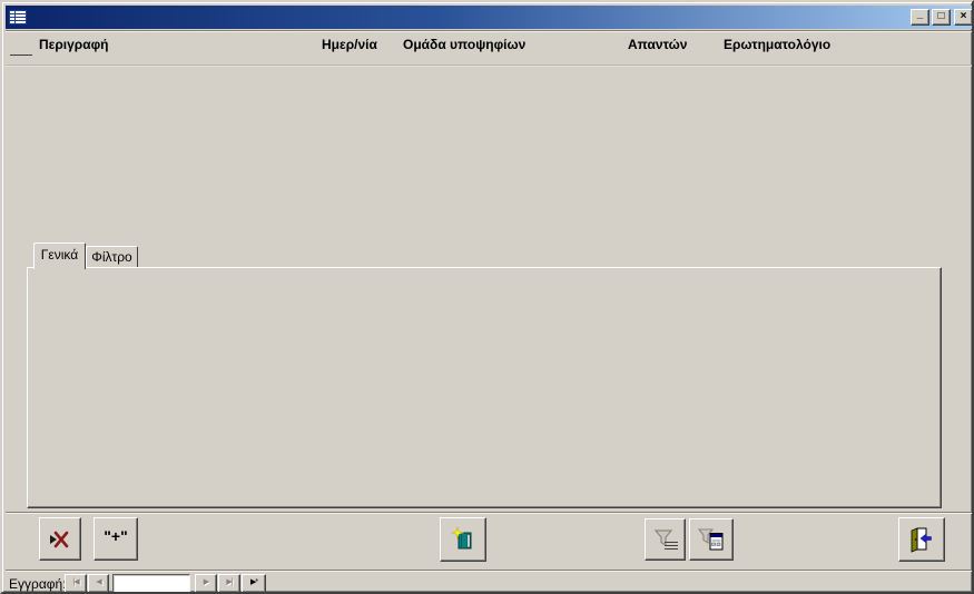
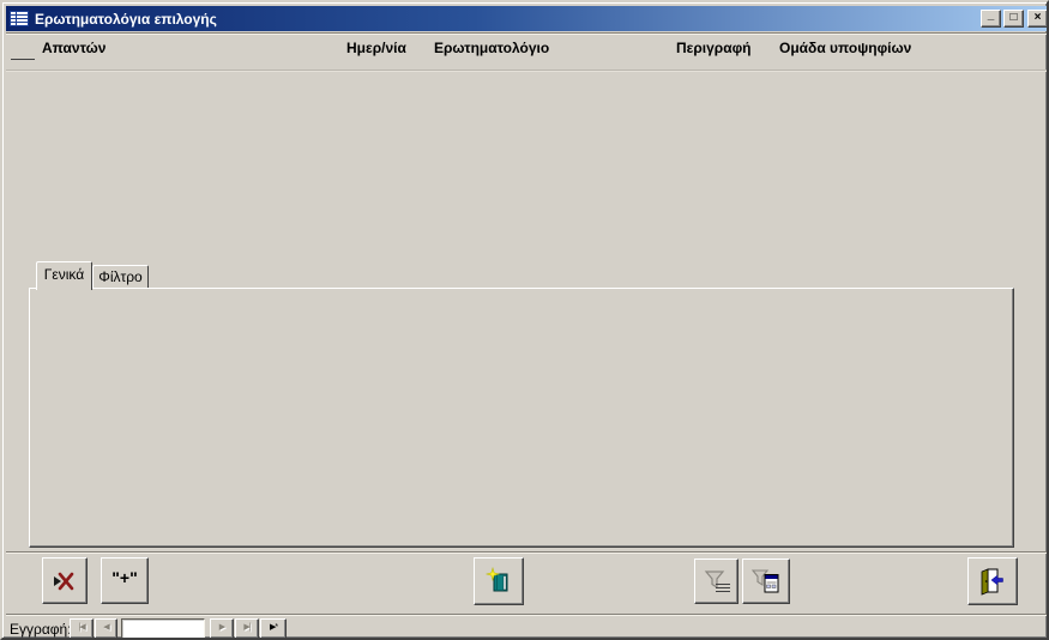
+ Ερωτηματολόγια επιλογής
  _
  □
  ×
- Περιγραφή
+ Απαντών
  Ημερ/νία
- Ομάδα υποψηφίων
+ Ερωτηματολόγιο
- Απαντών
+ Περιγραφή
- Ερωτηματολόγιο
+ Ομάδα υποψηφίων
  Γενικά
  Φίλτρο
  "+"
  Εγγραφή
